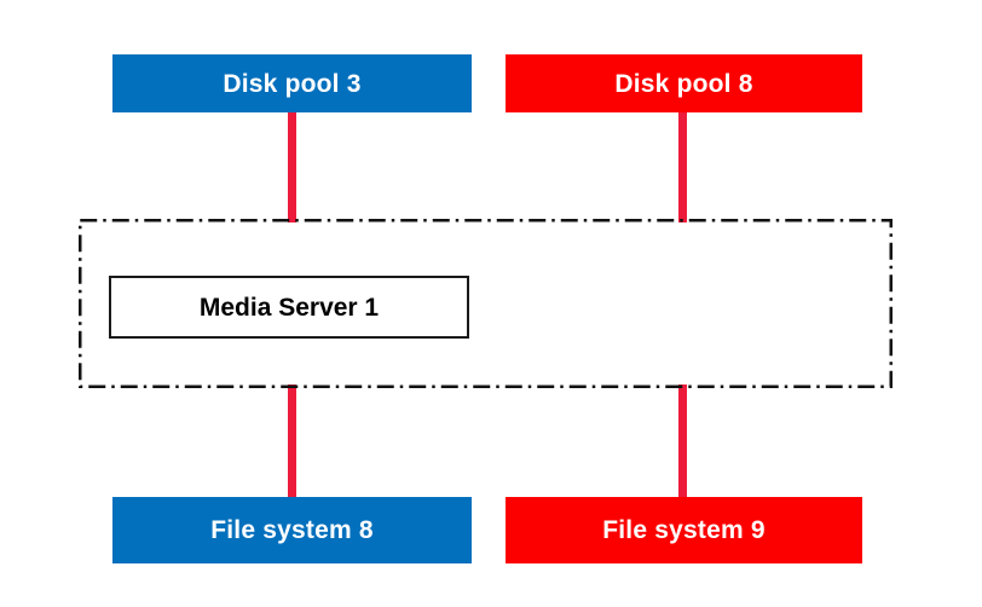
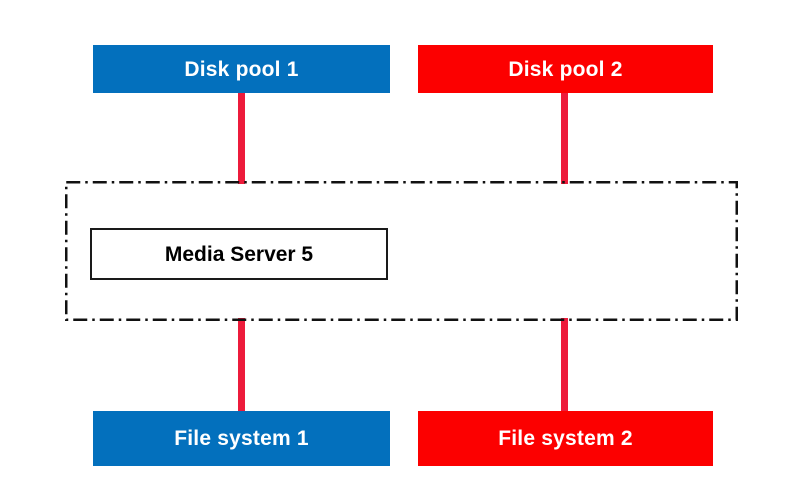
- Disk pool 3
+ Disk pool 1
- Disk pool 8
+ Disk pool 2
- Media Server 1
+ Media Server 5
- File system 8
+ File system 1
- File system 9
+ File system 2
